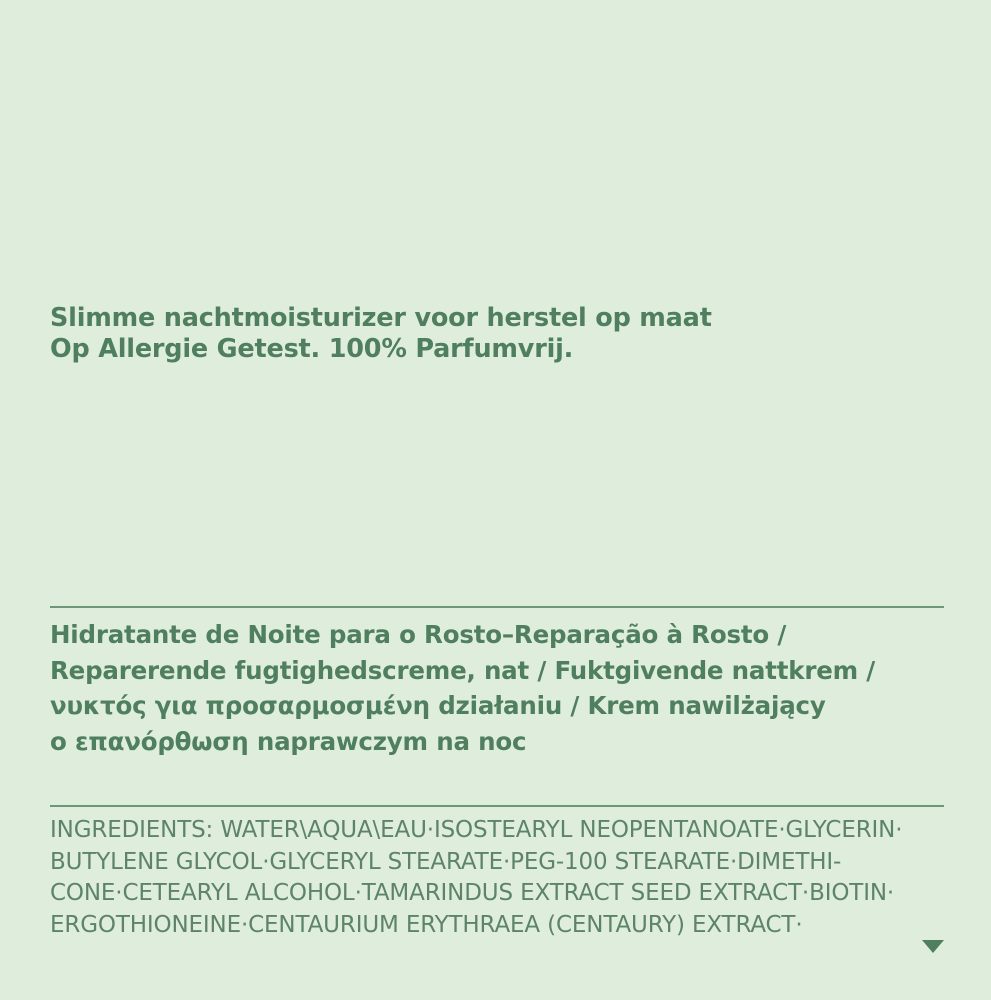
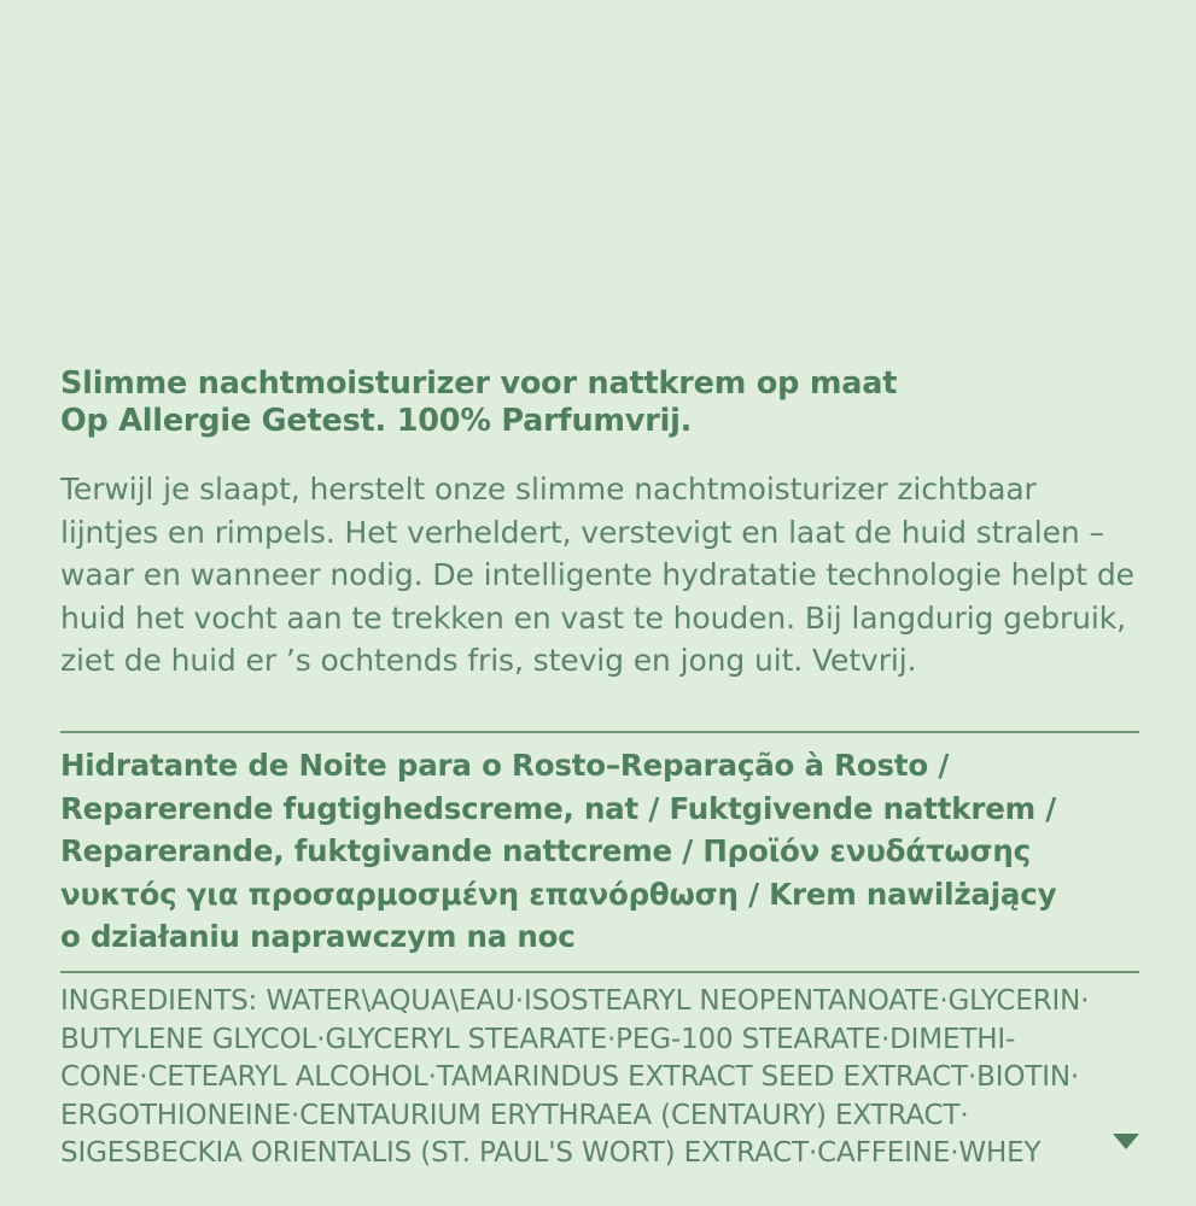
- Slimme nachtmoisturizer voor herstel op maat
+ Slimme nachtmoisturizer voor nattkrem op maat
  Op Allergie Getest. 100% Parfumvrij.
+ Terwijl je slaapt, herstelt onze slimme nachtmoisturizer zichtbaar lijntjes en rimpels. Het verheldert, verstevigt en laat de huid stralen – waar en wanneer nodig. De intelligente hydratatie technologie helpt de huid het vocht aan te trekken en vast te houden. Bij langdurig gebruik, ziet de huid er ’s ochtends fris, stevig en jong uit. Vetvrij.
  Hidratante de Noite para o Rosto–Reparação à Rosto /
  Reparerende fugtighedscreme, nat / Fuktgivende nattkrem /
+ Reparerande, fuktgivande nattcreme / Προϊόν ενυδάτωσης
- νυκτός για προσαρμοσμένη działaniu / Krem nawilżający
+ νυκτός για προσαρμοσμένη επανόρθωση / Krem nawilżający
- o επανόρθωση naprawczym na noc
+ o działaniu naprawczym na noc
  INGREDIENTS: WATER\AQUA\EAU·ISOSTEARYL NEOPENTANOATE·GLYCERIN·
  BUTYLENE GLYCOL·GLYCERYL STEARATE·PEG-100 STEARATE·DIMETHI-
  CONE·CETEARYL ALCOHOL·TAMARINDUS EXTRACT SEED EXTRACT·BIOTIN·
  ERGOTHIONEINE·CENTAURIUM ERYTHRAEA (CENTAURY) EXTRACT·
+ SIGESBECKIA ORIENTALIS (ST. PAUL'S WORT) EXTRACT·CAFFEINE·WHEY
